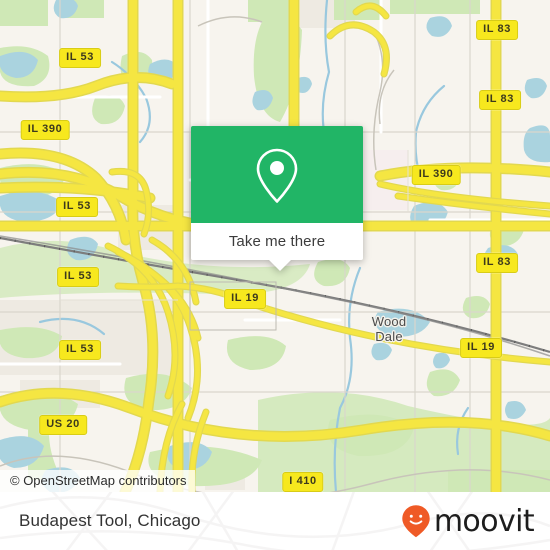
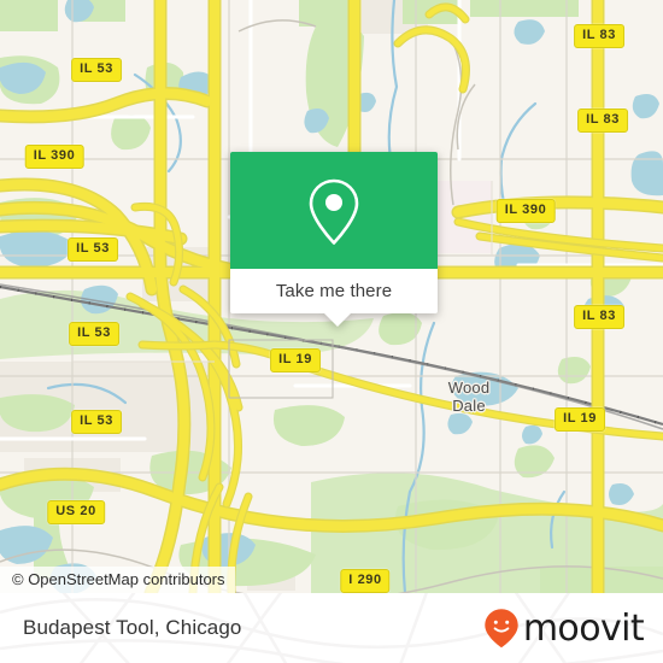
  IL 53
  IL 83
  IL 83
  IL 390
  IL 390
  IL 53
  IL 83
  IL 53
  IL 19
  IL 19
  IL 53
  US 20
- I 410
+ I 290
  Wood
  Dale
  Take me there
  © OpenStreetMap contributors
  Budapest Tool, Chicago
  moovit
